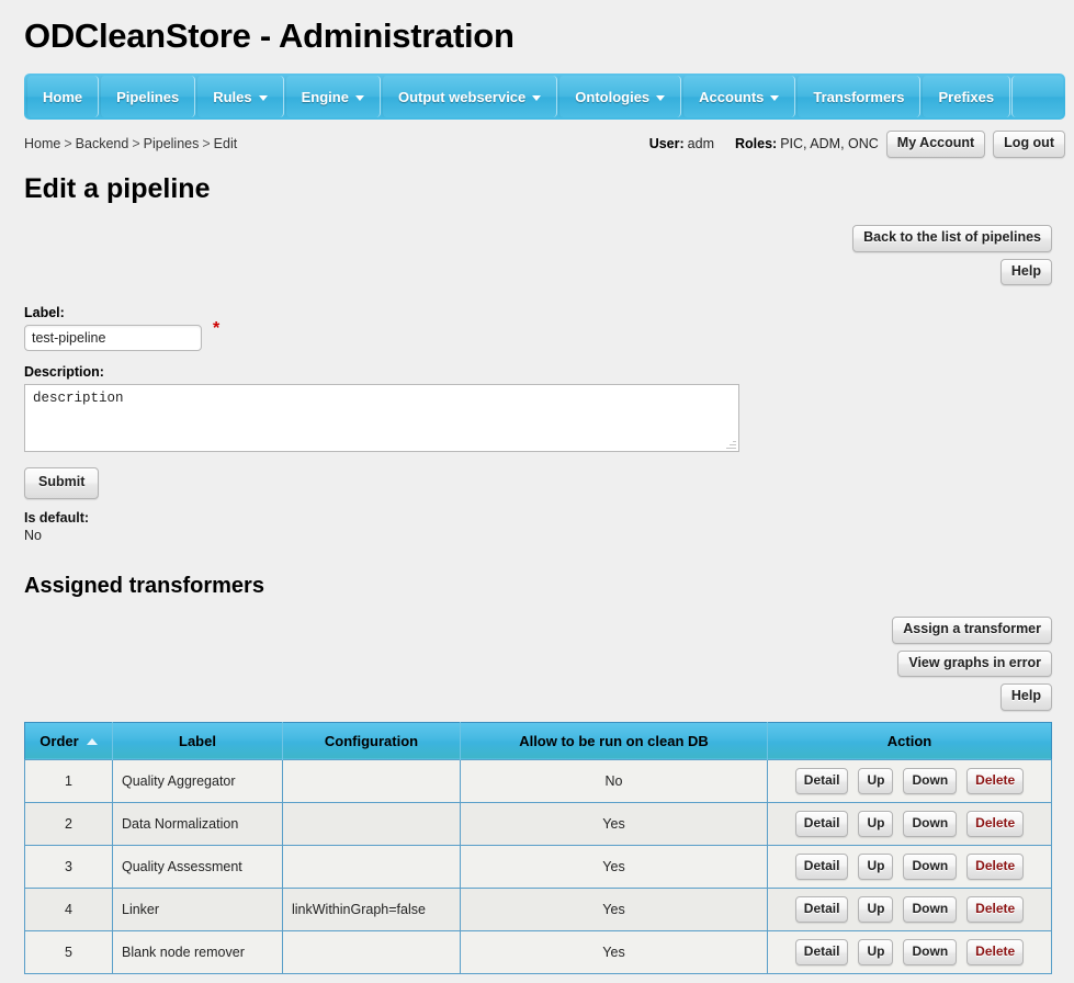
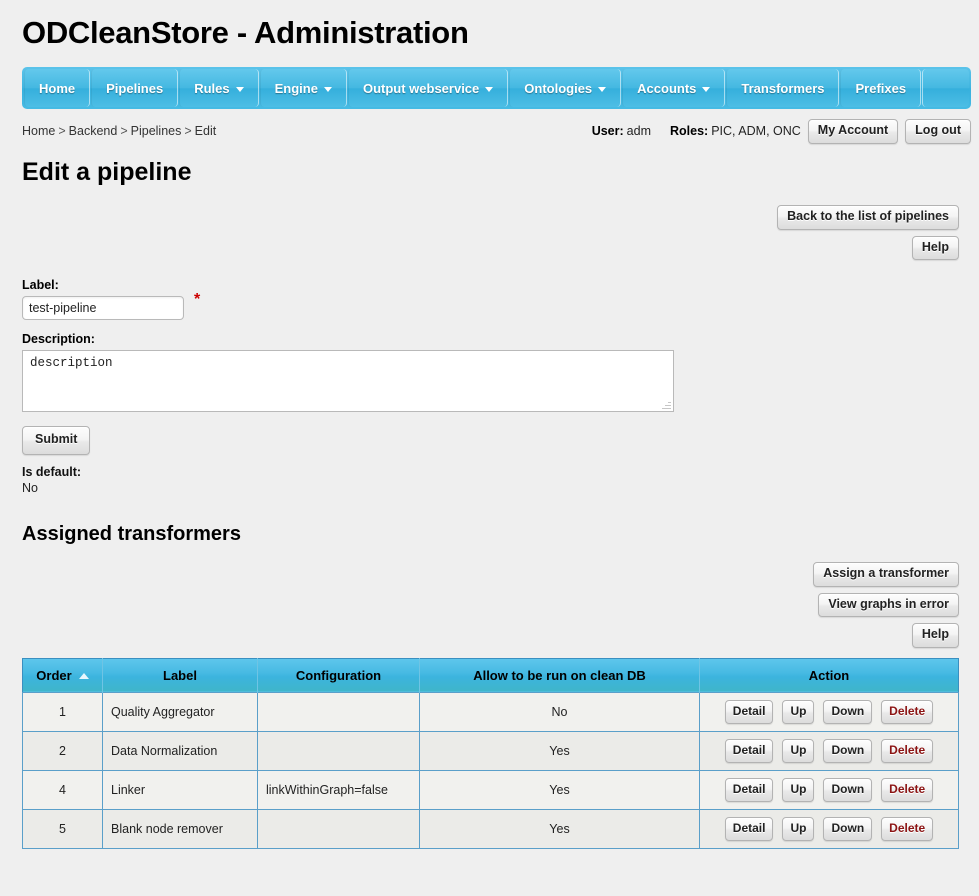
  ODCleanStore - Administration
  Home
  Pipelines
  Rules
  Engine
  Output webservice
  Ontologies
  Accounts
  Transformers
  Prefixes
  Home > Backend > Pipelines > Edit
  User:
  adm
  Roles:
  PIC, ADM, ONC
  My Account
  Log out
  Edit a pipeline
  Back to the list of pipelines
  Help
  Label:
  test-pipeline
  *
  Description:
  description
  Submit
  Is default:
  No
  Assigned transformers
  Assign a transformer
  View graphs in error
  Help
  Order	Label	Configuration	Allow to be run on clean DB	Action
  1	Quality Aggregator		No	Detail Up Down Delete
  2	Data Normalization		Yes	Detail Up Down Delete
- 3	Quality Assessment		Yes	Detail Up Down Delete
  4	Linker	linkWithinGraph=false	Yes	Detail Up Down Delete
  5	Blank node remover		Yes	Detail Up Down Delete
